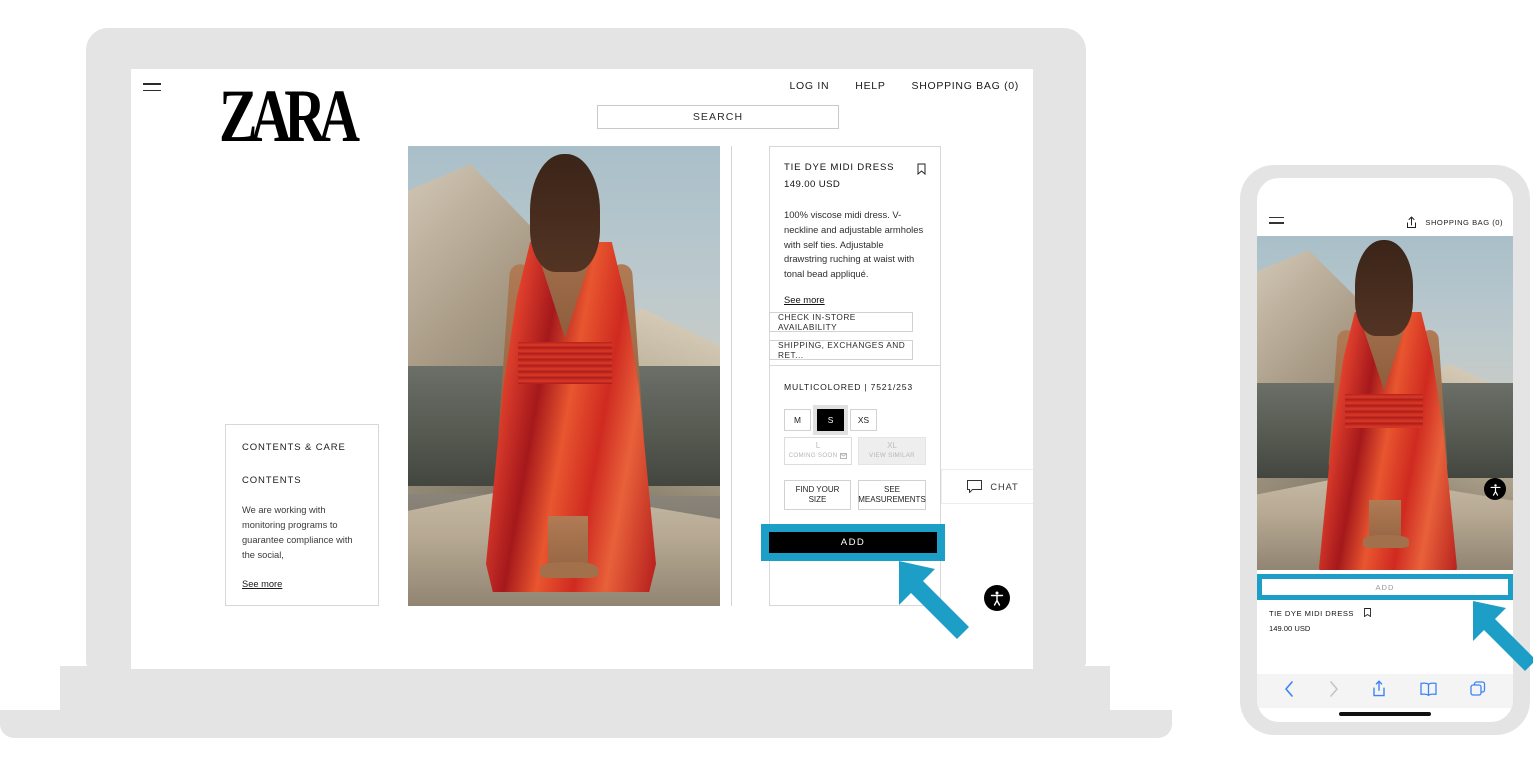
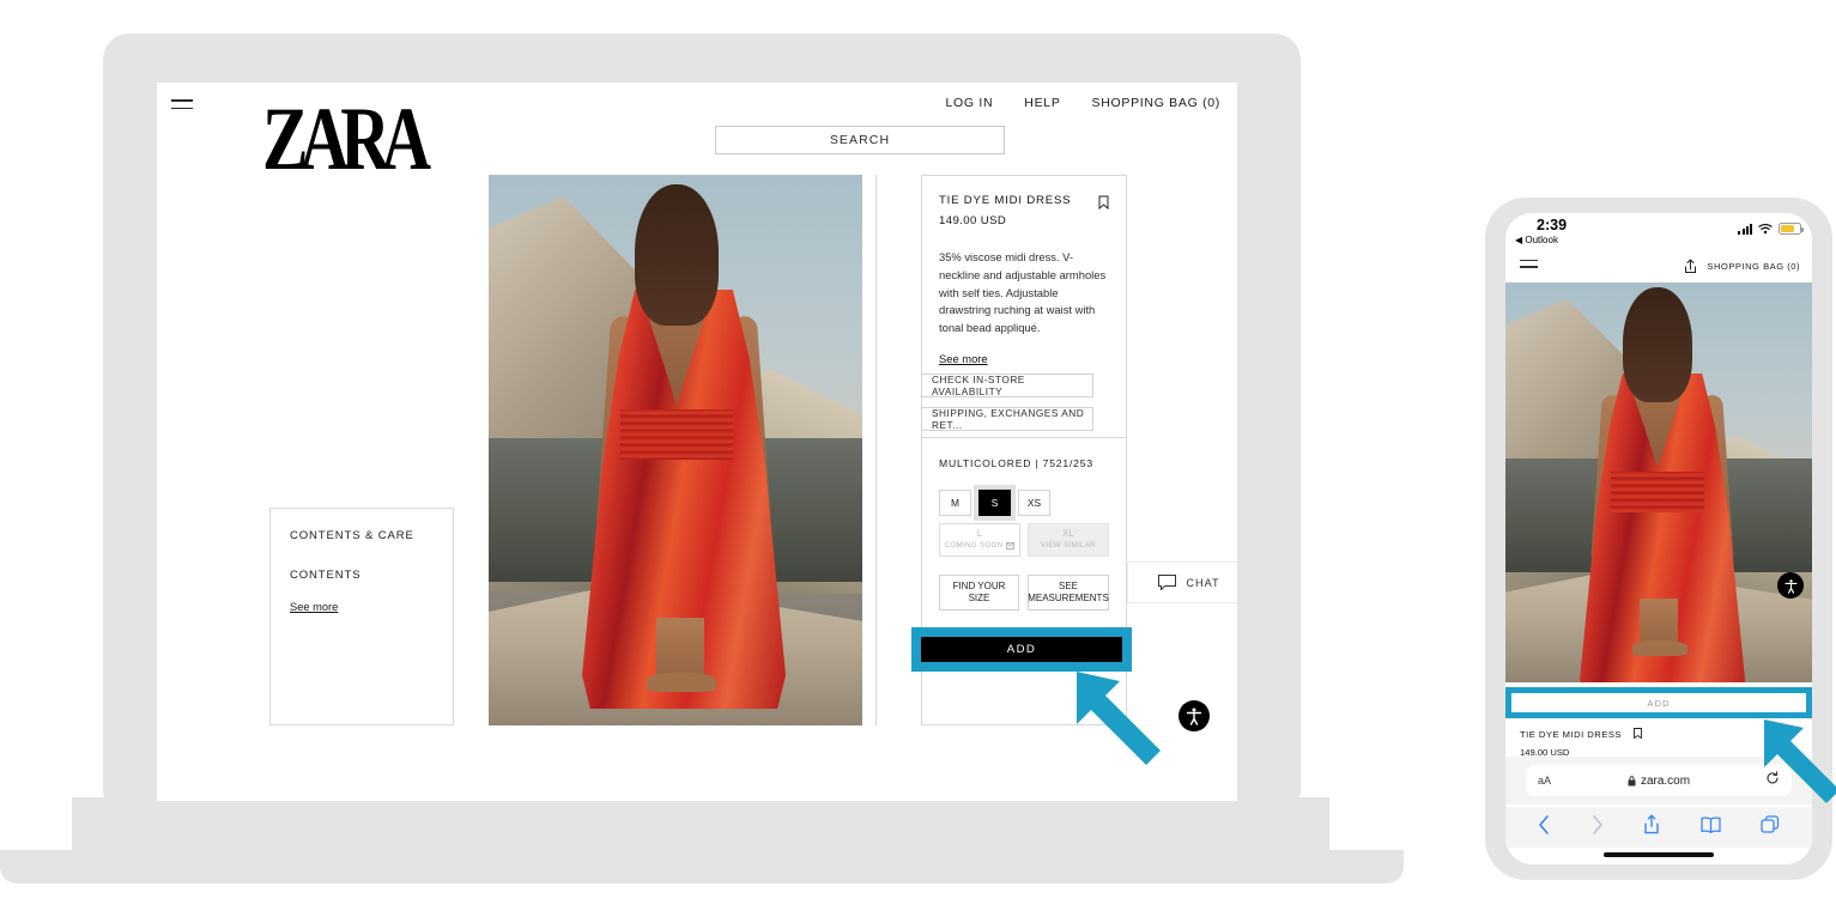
  ZARA
  LOG IN
  HELP
  SHOPPING BAG (0)
  SEARCH
  CONTENTS & CARE
  CONTENTS
- We are working with monitoring programs to guarantee compliance with the social,
  See more
  TIE DYE MIDI DRESS
  149.00 USD
- 100% viscose midi dress. V-neckline and adjustable armholes with self ties. Adjustable drawstring ruching at waist with tonal bead appliqué.
+ 35% viscose midi dress. V-neckline and adjustable armholes with self ties. Adjustable drawstring ruching at waist with tonal bead appliqué.
  See more
  CHECK IN-STORE AVAILABILITY
  SHIPPING, EXCHANGES AND RET...
  MULTICOLORED | 7521/253
  M
  S
  XS
  L
  XL
  FIND YOUR
  SIZE
  SEE
  MEASUREMENTS
  ADD
  CHAT
+ 2:39
+ ◀ Outlook
  SHOPPING BAG (0)
  ADD
  TIE DYE MIDI DRESS
  149.00 USD
+ aA
+ zara.com
